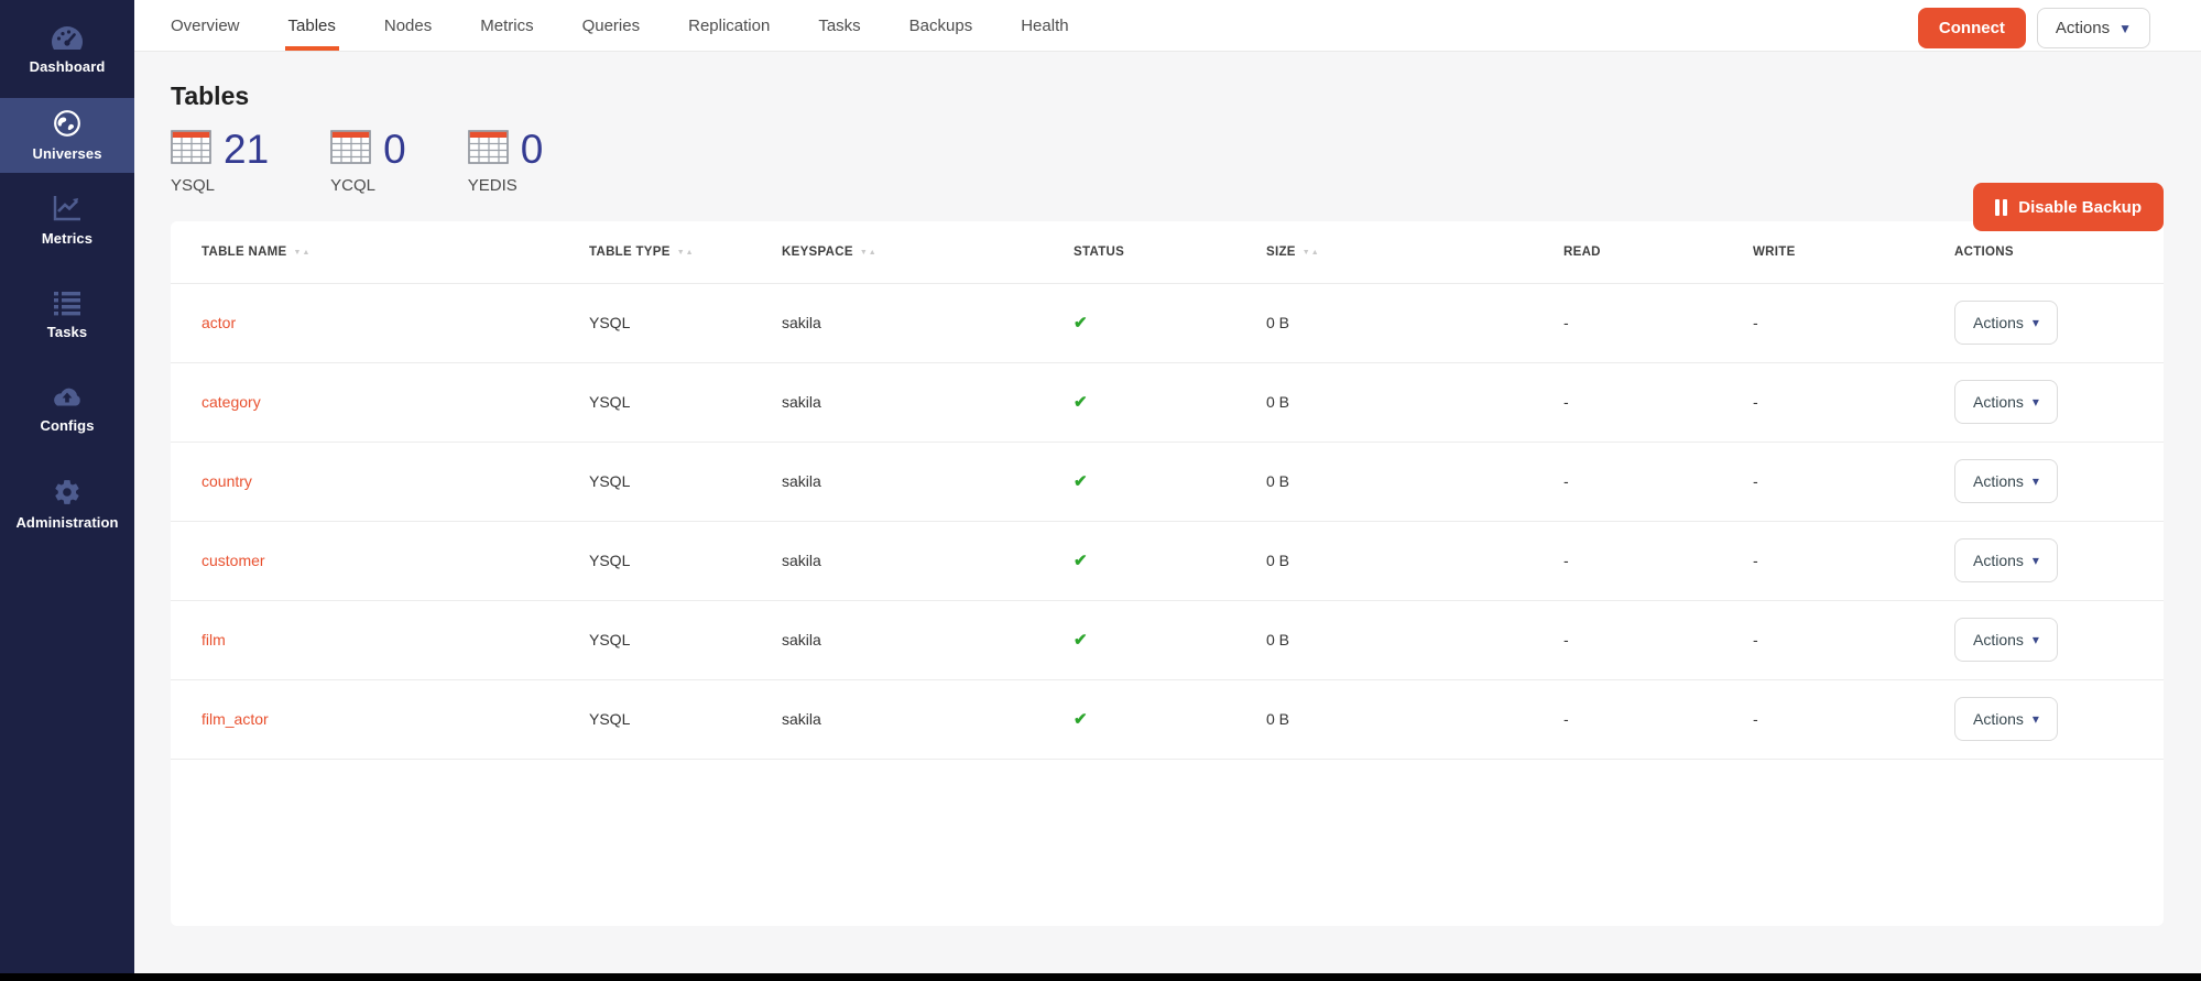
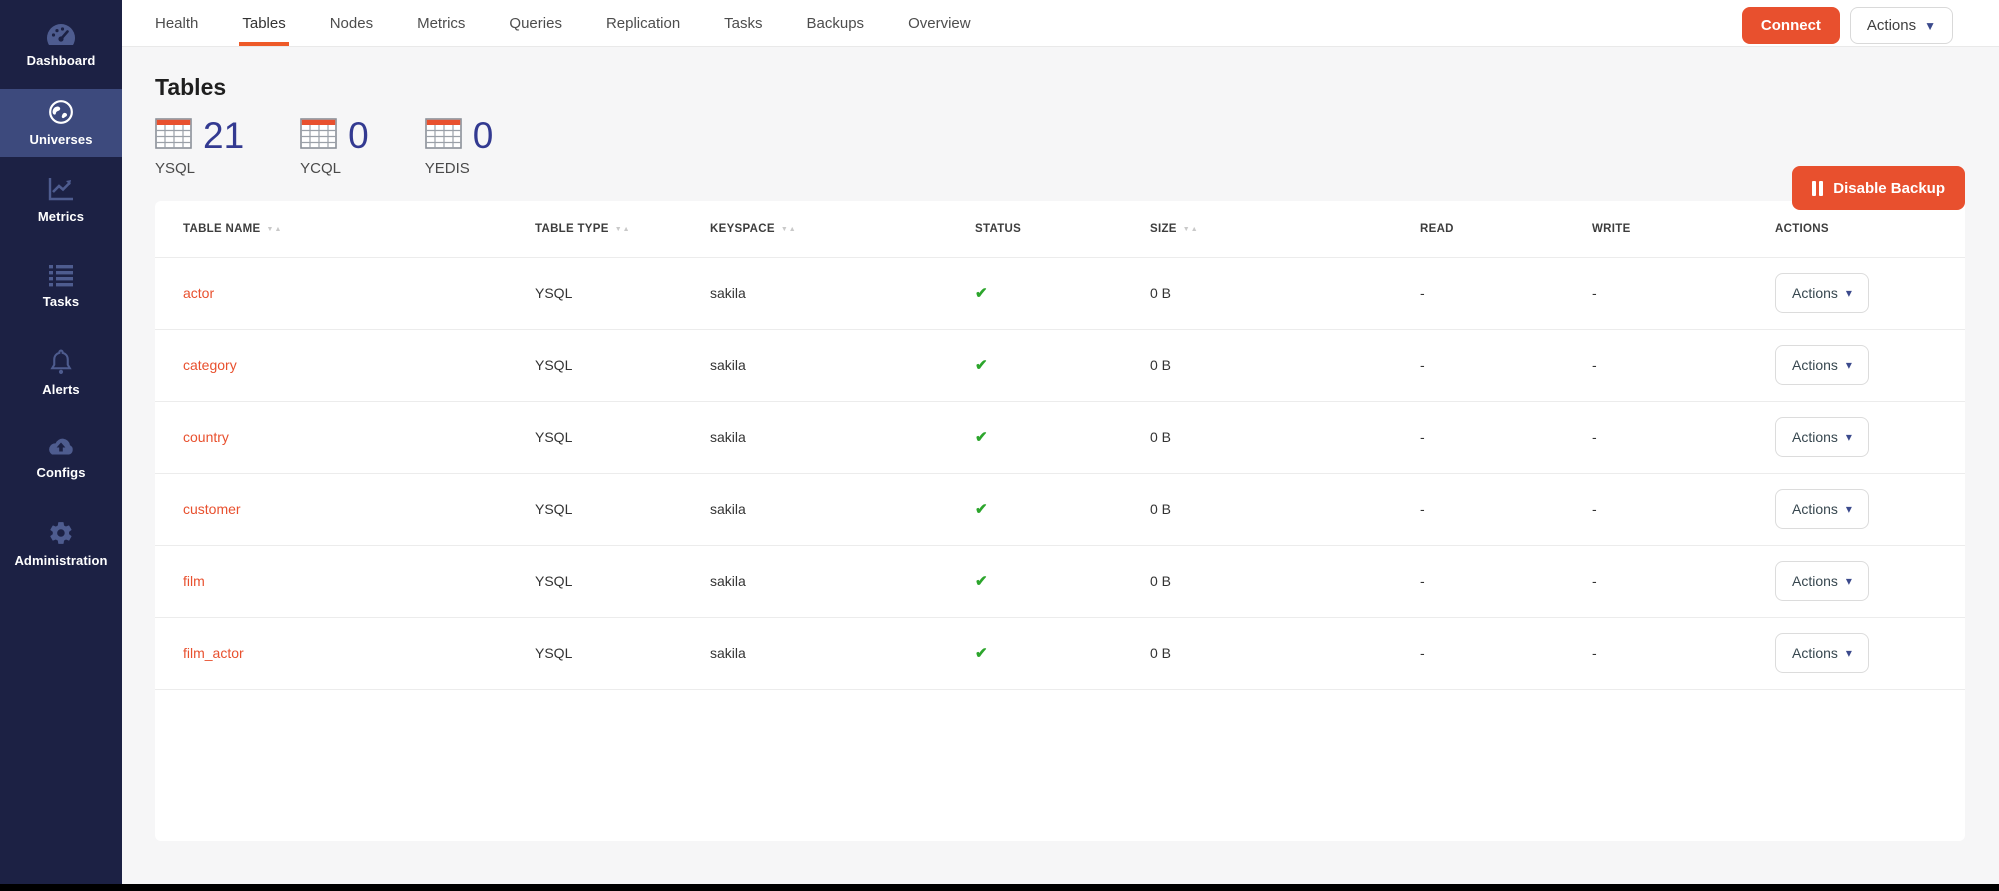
  Dashboard
  Universes
  Metrics
  Tasks
+ Alerts
  Configs
  Administration
- Overview
+ Health
  Tables
  Nodes
  Metrics
  Queries
  Replication
  Tasks
  Backups
- Health
+ Overview
  Connect
  Actions
  ▼
  Tables
  21
  YSQL
  0
  YCQL
  0
  YEDIS
  Disable Backup
  TABLE NAME	TABLE TYPE	KEYSPACE	STATUS	SIZE	READ	WRITE	ACTIONS
  actor	YSQL	sakila	✔	0 B	-	-	Actions ▾
  category	YSQL	sakila	✔	0 B	-	-	Actions ▾
  country	YSQL	sakila	✔	0 B	-	-	Actions ▾
  customer	YSQL	sakila	✔	0 B	-	-	Actions ▾
  film	YSQL	sakila	✔	0 B	-	-	Actions ▾
  film_actor	YSQL	sakila	✔	0 B	-	-	Actions ▾
